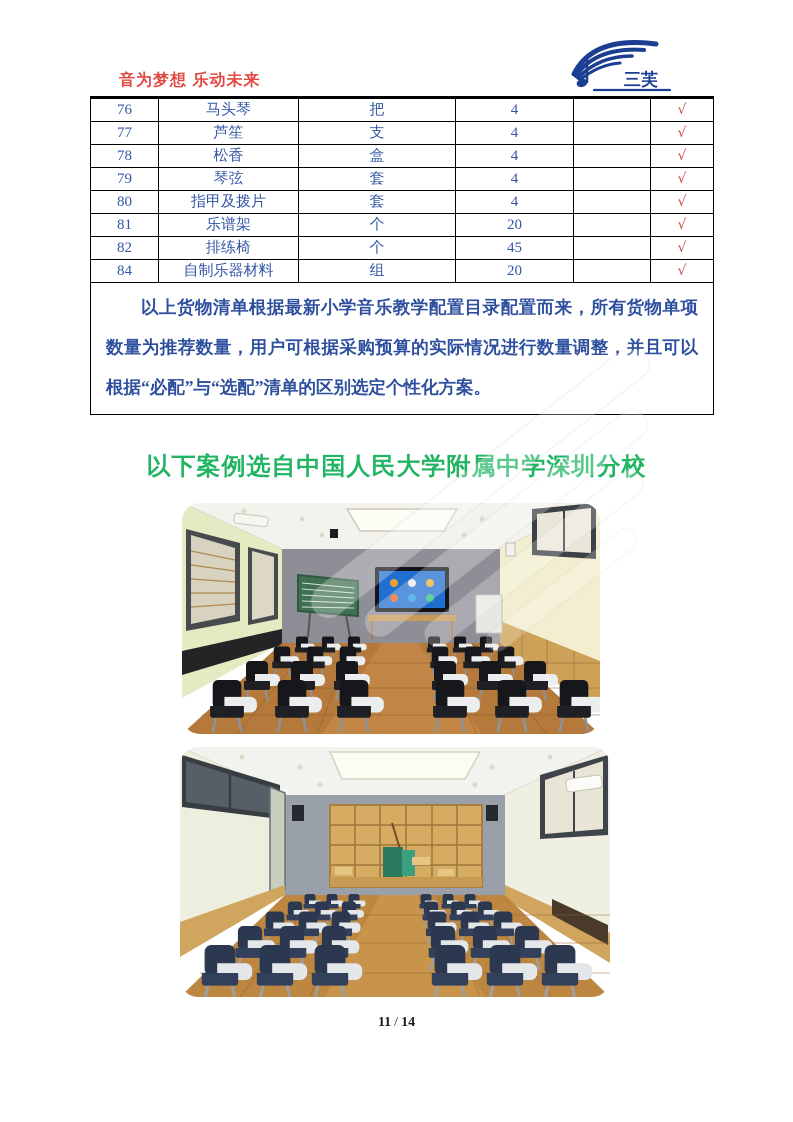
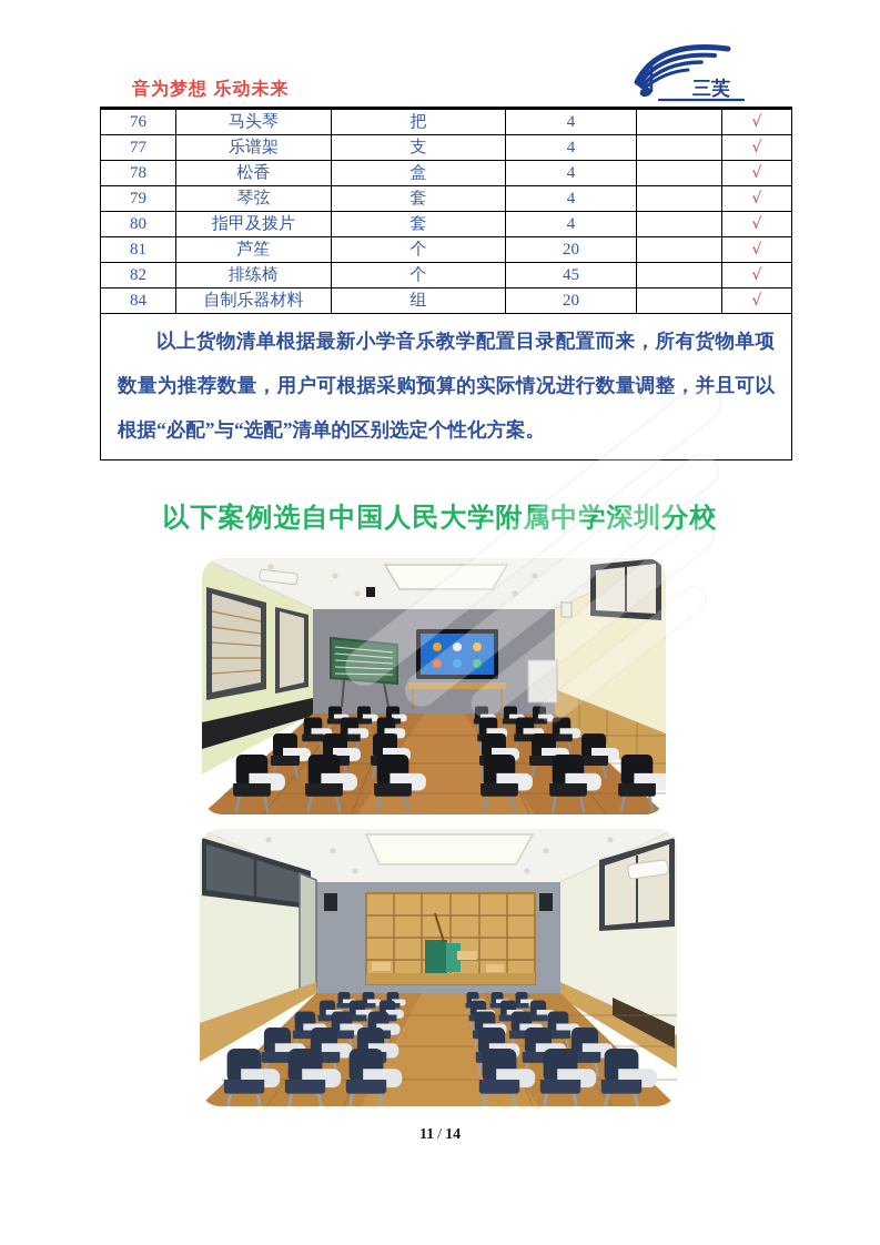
  音为梦想 乐动未来
  三芙
  76	马头琴	把	4		√
- 77	芦笙	支	4		√
+ 77	乐谱架	支	4		√
  78	松香	盒	4		√
  79	琴弦	套	4		√
  80	指甲及拨片	套	4		√
- 81	乐谱架	个	20		√
+ 81	芦笙	个	20		√
  82	排练椅	个	45		√
  84	自制乐器材料	组	20		√
  以上货物清单根据最新小学音乐教学配置目录配置而来，所有货物单项数量为推荐数量，用户可根据采购预算的实际情况进行数量调整，并且可以根据“必配”与“选配”清单的区别选定个性化方案。
  以下案例选自中国人民大学附属中学深圳分校
  11 / 14
